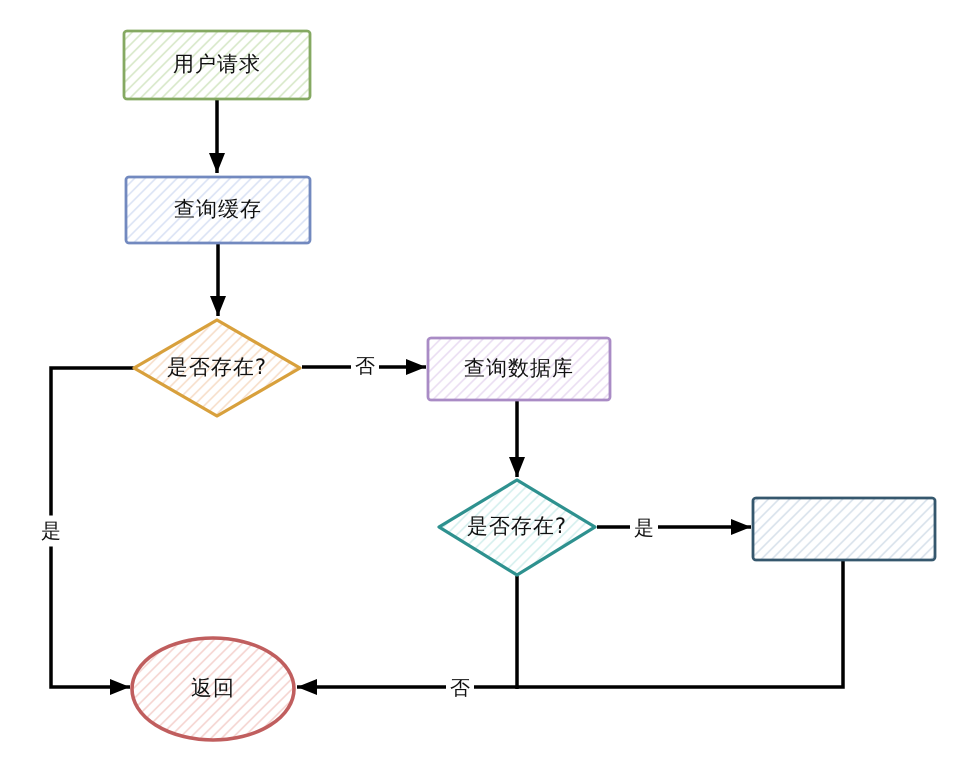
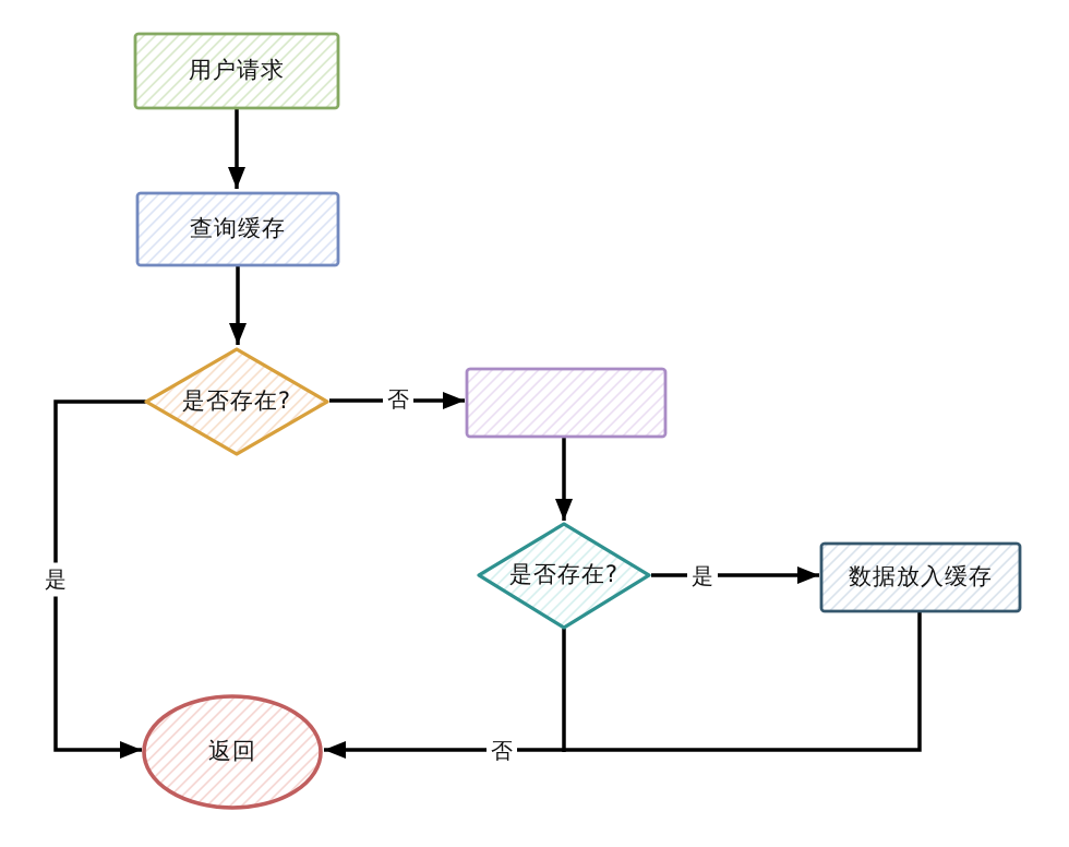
  用户请求
  查询缓存
  是否存在?
- 查询数据库
  是否存在?
+ 数据放入缓存
  返回
  否
  是
  是
  否
